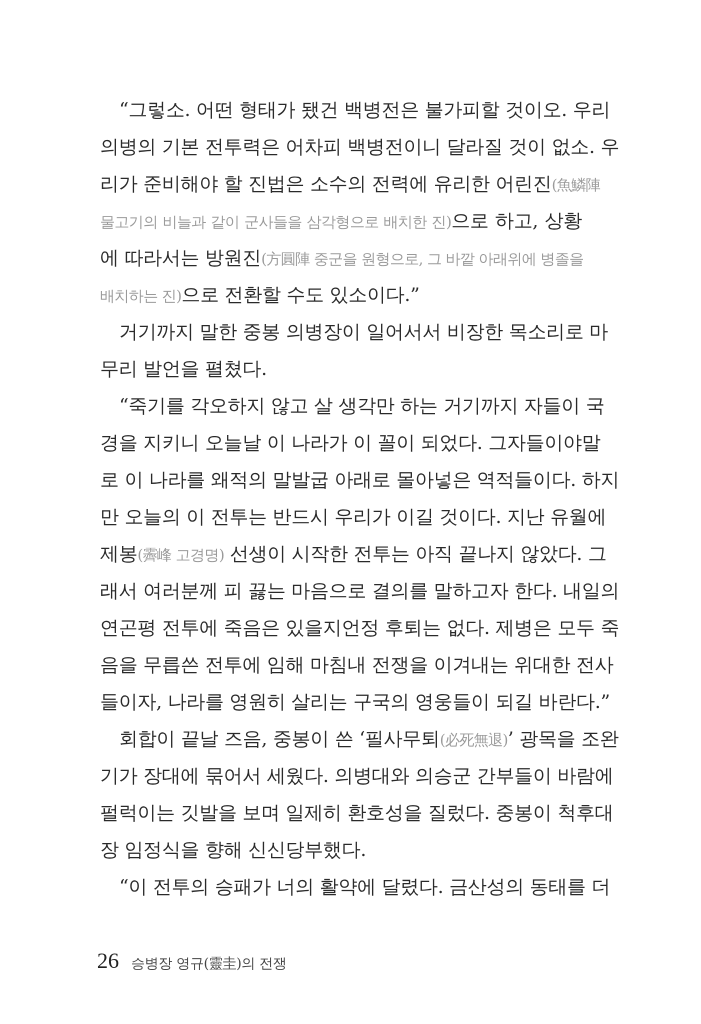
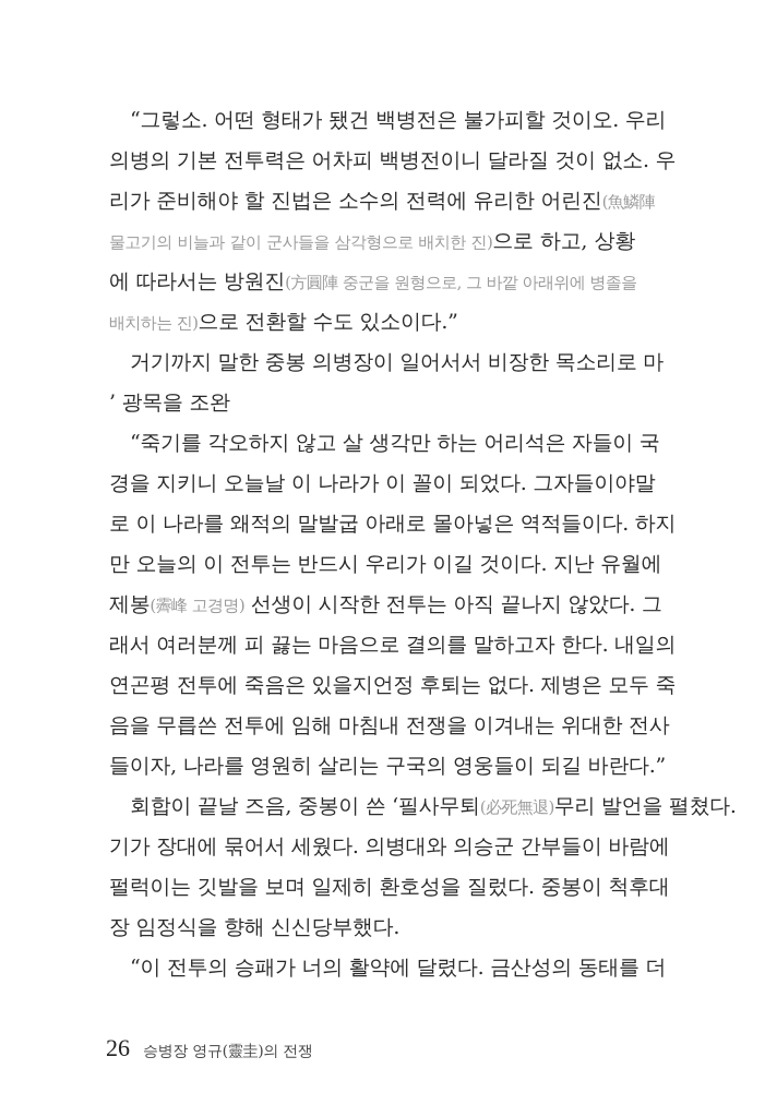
  “그렇소. 어떤 형태가 됐건 백병전은 불가피할 것이오. 우리
  의병의 기본 전투력은 어차피 백병전이니 달라질 것이 없소. 우
  리가 준비해야 할 진법은 소수의 전력에 유리한 어린진(魚鱗陣
  물고기의 비늘과 같이 군사들을 삼각형으로 배치한 진)으로 하고, 상황
  에 따라서는 방원진(方圓陣 중군을 원형으로, 그 바깥 아래위에 병졸을
  배치하는 진)으로 전환할 수도 있소이다.”
  거기까지 말한 중봉 의병장이 일어서서 비장한 목소리로 마
- 무리 발언을 펼쳤다.
+ ’ 광목을 조완
- “죽기를 각오하지 않고 살 생각만 하는 거기까지 자들이 국
+ “죽기를 각오하지 않고 살 생각만 하는 어리석은 자들이 국
  경을 지키니 오늘날 이 나라가 이 꼴이 되었다. 그자들이야말
  로 이 나라를 왜적의 말발굽 아래로 몰아넣은 역적들이다. 하지
  만 오늘의 이 전투는 반드시 우리가 이길 것이다. 지난 유월에
  제봉(霽峰 고경명) 선생이 시작한 전투는 아직 끝나지 않았다. 그
  래서 여러분께 피 끓는 마음으로 결의를 말하고자 한다. 내일의
  연곤평 전투에 죽음은 있을지언정 후퇴는 없다. 제병은 모두 죽
  음을 무릅쓴 전투에 임해 마침내 전쟁을 이겨내는 위대한 전사
  들이자, 나라를 영원히 살리는 구국의 영웅들이 되길 바란다.”
- 회합이 끝날 즈음, 중봉이 쓴 ‘필사무퇴(必死無退)’ 광목을 조완
+ 회합이 끝날 즈음, 중봉이 쓴 ‘필사무퇴(必死無退)무리 발언을 펼쳤다.
  기가 장대에 묶어서 세웠다. 의병대와 의승군 간부들이 바람에
  펄럭이는 깃발을 보며 일제히 환호성을 질렀다. 중봉이 척후대
  장 임정식을 향해 신신당부했다.
  “이 전투의 승패가 너의 활약에 달렸다. 금산성의 동태를 더
  26
  승병장 영규(靈圭)의 전쟁
